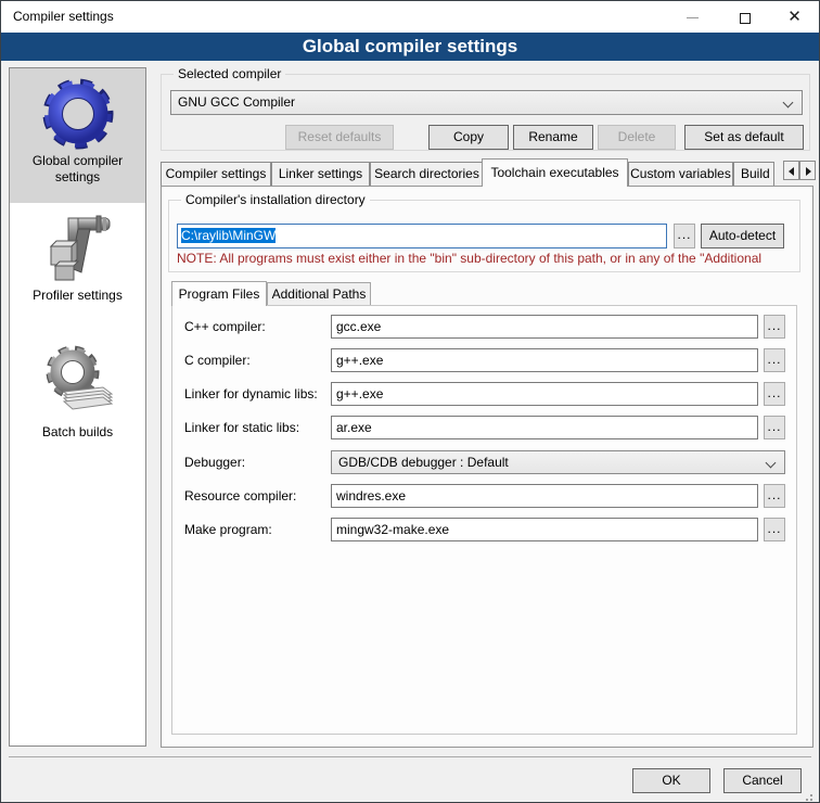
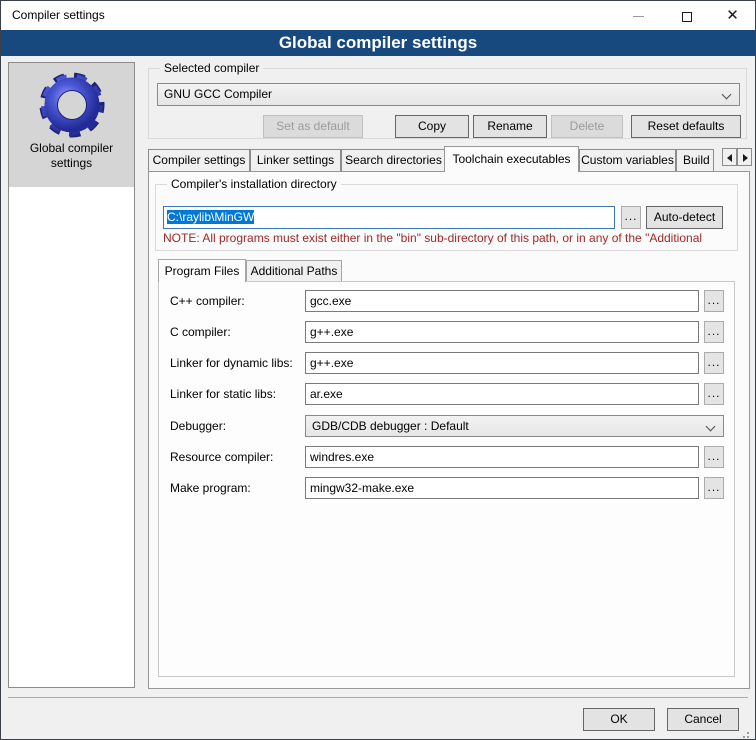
  Compiler settings
  ✕
  Global compiler settings
  Global compiler
  settings
- Profiler settings
- Batch builds
  Selected compiler
  GNU GCC Compiler
- Reset defaults
+ Set as default
  Copy
  Rename
  Delete
- Set as default
+ Reset defaults
  Compiler settings
  Linker settings
  Search directories
  Toolchain executables
  Custom variables
  Compiler's installation directory
  C:\raylib\MinGW
  ...
  Auto-detect
  NOTE: All programs must exist either in the "bin" sub-directory of this path, or in any of the "Additional
  Program Files
  Additional Paths
  C++ compiler:
  gcc.exe
  ...
  C compiler:
  g++.exe
  ...
  Linker for dynamic libs:
  g++.exe
  ...
  Linker for static libs:
  ar.exe
  ...
  Debugger:
  GDB/CDB debugger : Default
  Resource compiler:
  windres.exe
  ...
  Make program:
  mingw32-make.exe
  ...
  OK
  Cancel
